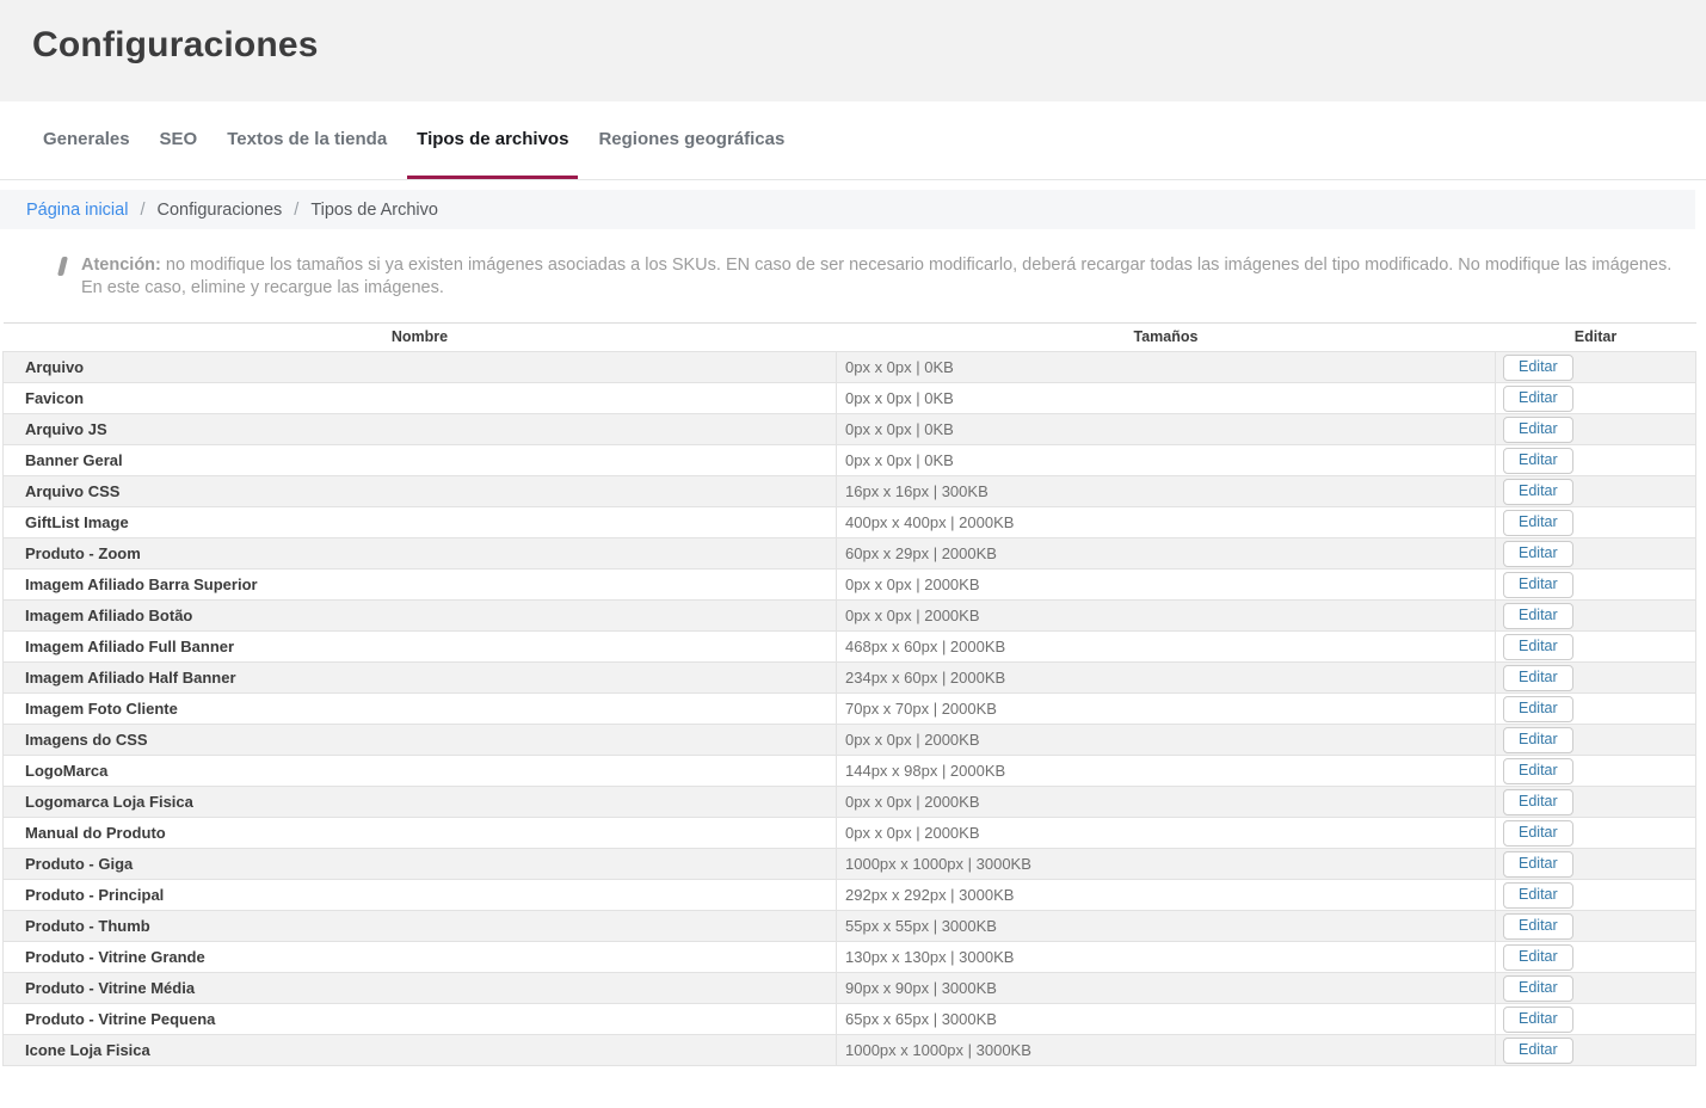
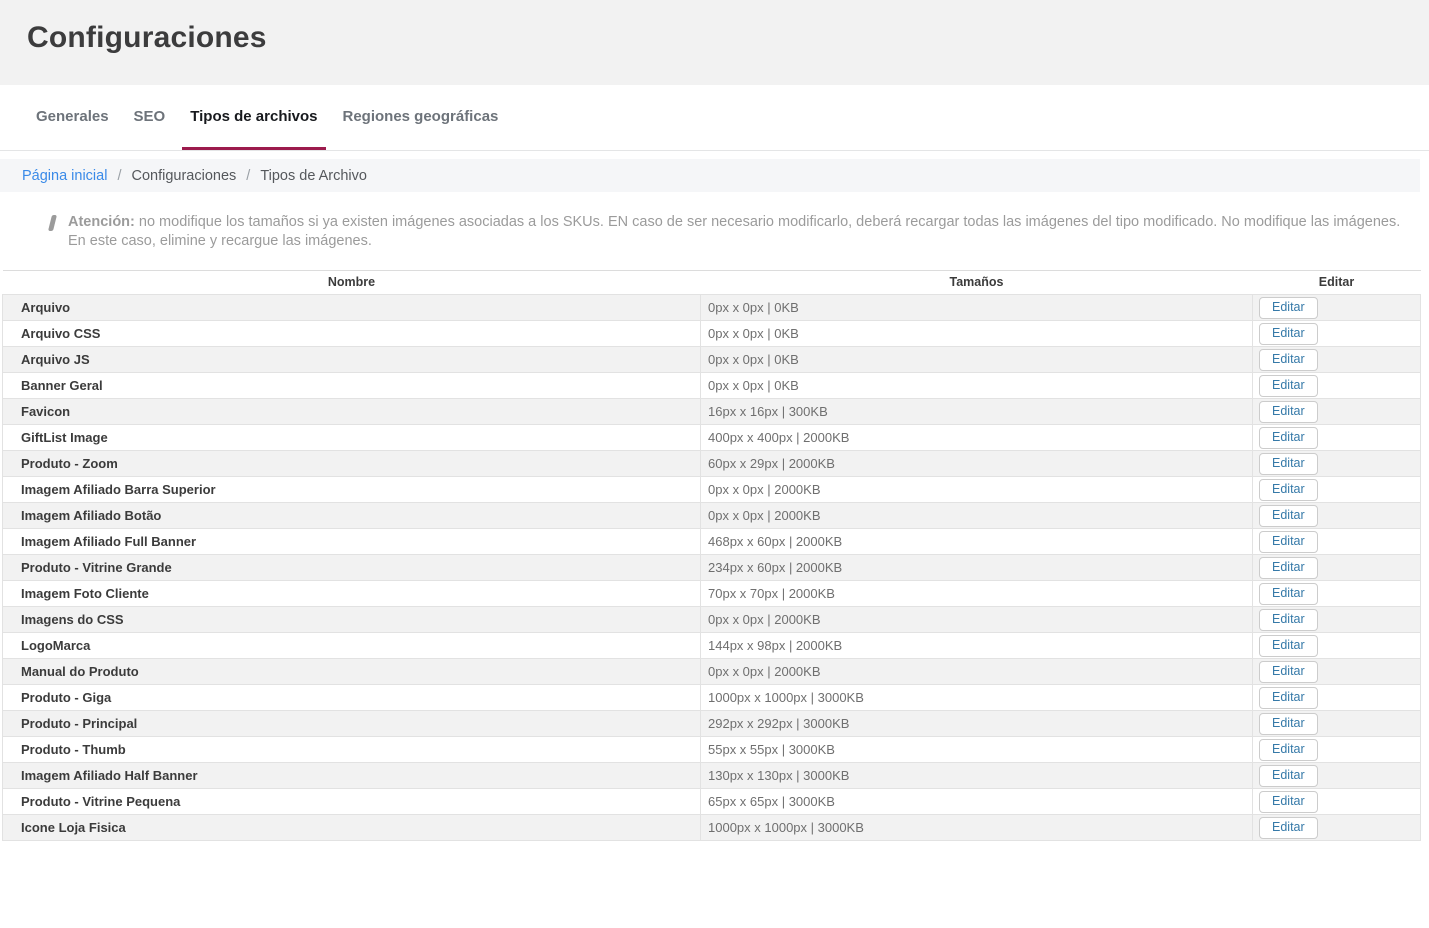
  Configuraciones
  Generales
  SEO
- Textos de la tienda
  Tipos de archivos
  Regiones geográficas
  Página inicial
  /
  Configuraciones
  /
  Tipos de Archivo
  Atención: no modifique los tamaños si ya existen imágenes asociadas a los SKUs. EN caso de ser necesario modificarlo, deberá recargar todas las imágenes del tipo modificado. No modifique las imágenes. En este caso, elimine y recargue las imágenes.
  Nombre	Tamaños	Editar
  Arquivo	0px x 0px | 0KB	Editar
- Favicon	0px x 0px | 0KB	Editar
+ Arquivo CSS	0px x 0px | 0KB	Editar
  Arquivo JS	0px x 0px | 0KB	Editar
  Banner Geral	0px x 0px | 0KB	Editar
- Arquivo CSS	16px x 16px | 300KB	Editar
+ Favicon	16px x 16px | 300KB	Editar
  GiftList Image	400px x 400px | 2000KB	Editar
  Produto - Zoom	60px x 29px | 2000KB	Editar
  Imagem Afiliado Barra Superior	0px x 0px | 2000KB	Editar
  Imagem Afiliado Botão	0px x 0px | 2000KB	Editar
  Imagem Afiliado Full Banner	468px x 60px | 2000KB	Editar
- Imagem Afiliado Half Banner	234px x 60px | 2000KB	Editar
+ Produto - Vitrine Grande	234px x 60px | 2000KB	Editar
  Imagem Foto Cliente	70px x 70px | 2000KB	Editar
  Imagens do CSS	0px x 0px | 2000KB	Editar
  LogoMarca	144px x 98px | 2000KB	Editar
- Logomarca Loja Fisica	0px x 0px | 2000KB	Editar
  Manual do Produto	0px x 0px | 2000KB	Editar
  Produto - Giga	1000px x 1000px | 3000KB	Editar
  Produto - Principal	292px x 292px | 3000KB	Editar
  Produto - Thumb	55px x 55px | 3000KB	Editar
- Produto - Vitrine Grande	130px x 130px | 3000KB	Editar
+ Imagem Afiliado Half Banner	130px x 130px | 3000KB	Editar
- Produto - Vitrine Média	90px x 90px | 3000KB	Editar
  Produto - Vitrine Pequena	65px x 65px | 3000KB	Editar
  Icone Loja Fisica	1000px x 1000px | 3000KB	Editar
